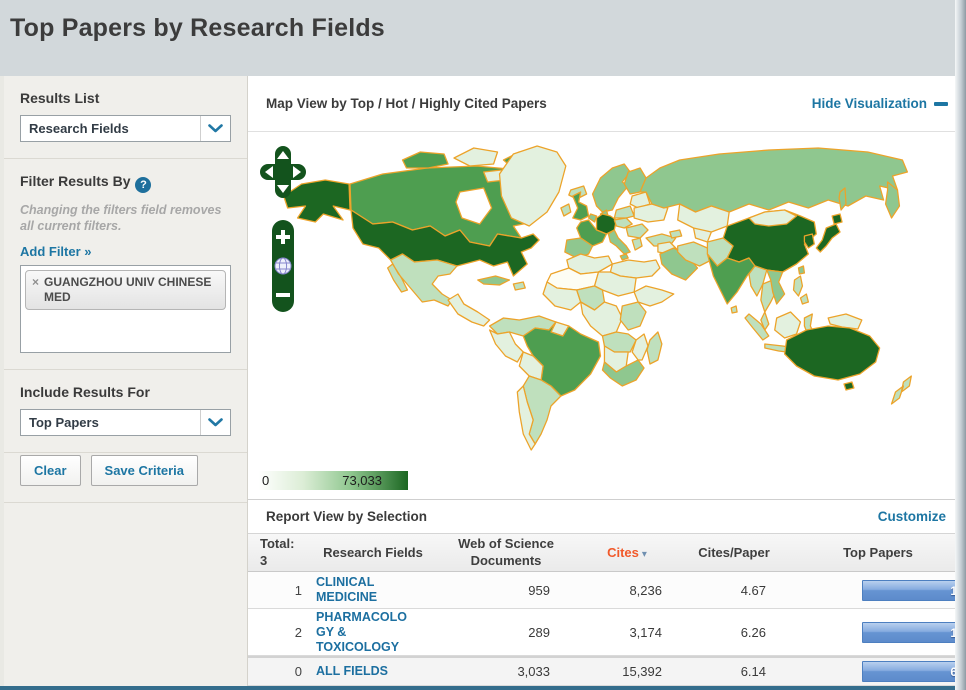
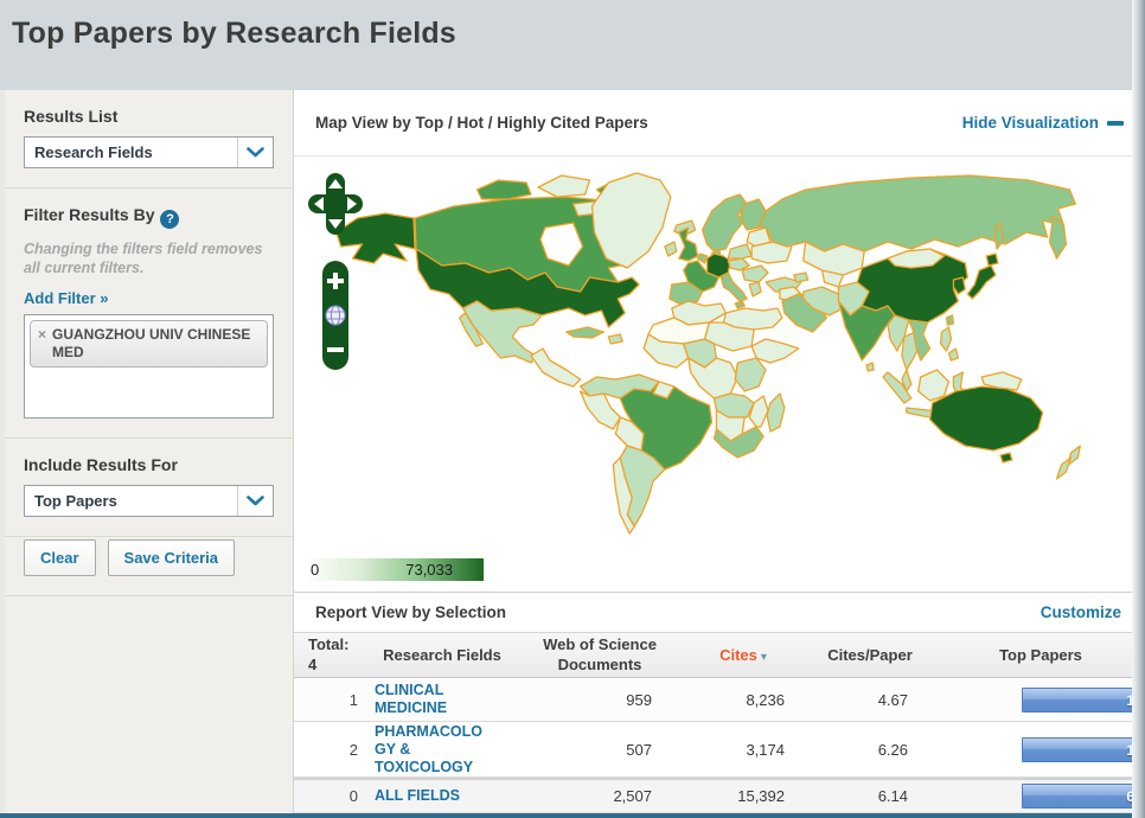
  Top Papers by Research Fields
  Results List
  Research Fields
  Filter Results By ?
  Changing the filters field removes all current filters.
  Add Filter »
  ×
  GUANGZHOU UNIV CHINESE MED
  Include Results For
  Top Papers
  Clear
  Save Criteria
  Map View by Top / Hot / Highly Cited Papers
  Hide Visualization
  0
  73,033
  Report View by Selection
  Customize
  Total:
- 3
+ 4
  Research Fields
  Web of Science Documents
  Cites ▾
  Cites/Paper
  Top Papers
  1
  CLINICAL MEDICINE
  959
  8,236
  4.67
  1
  2
  PHARMACOLOGY & TOXICOLOGY
- 289
+ 507
  3,174
  6.26
  1
  0
  ALL FIELDS
- 3,033
+ 2,507
  15,392
  6.14
  6
